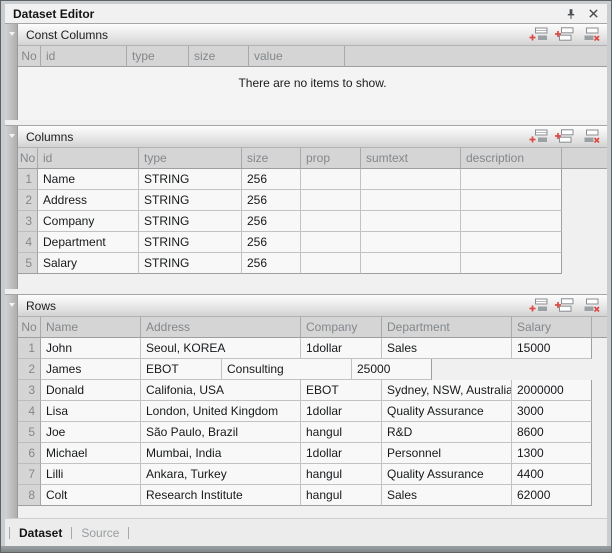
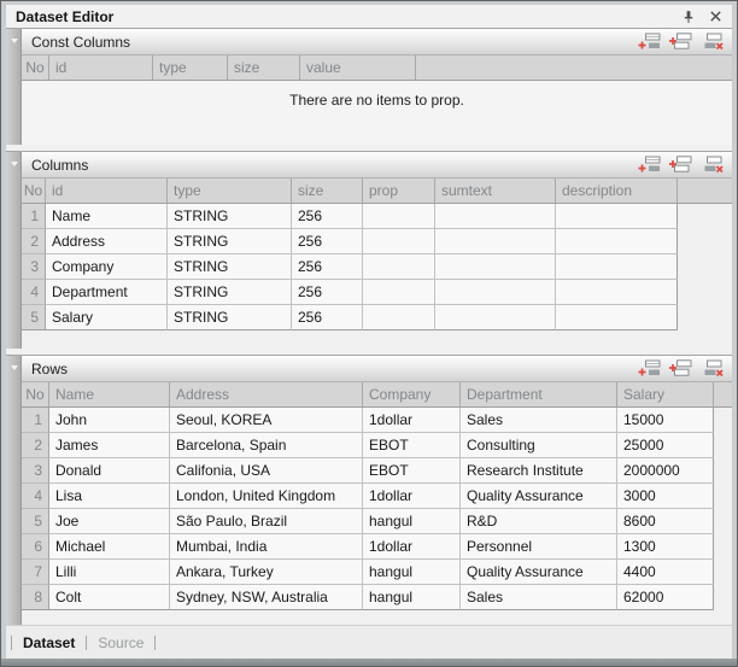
  Dataset Editor
  Const Columns
  No
  id
  type
  size
  value
- There are no items to show.
+ There are no items to prop.
  Columns
  No
  id
  type
  size
  prop
  sumtext
  description
  1
  Name
  STRING
  256
  2
  Address
  STRING
  256
  3
  Company
  STRING
  256
  4
  Department
  STRING
  256
  5
  Salary
  STRING
  256
  Rows
  No
  Name
  Address
  Company
  Department
  Salary
  1
  John
  Seoul, KOREA
  1dollar
  Sales
  15000
  2
  James
+ Barcelona, Spain
  EBOT
  Consulting
  25000
  3
  Donald
  Califonia, USA
  EBOT
- Sydney, NSW, Australia
+ Research Institute
  2000000
  4
  Lisa
  London, United Kingdom
  1dollar
  Quality Assurance
  3000
  5
  Joe
  São Paulo, Brazil
  hangul
  R&D
  8600
  6
  Michael
  Mumbai, India
  1dollar
  Personnel
  1300
  7
  Lilli
  Ankara, Turkey
  hangul
  Quality Assurance
  4400
  8
  Colt
- Research Institute
+ Sydney, NSW, Australia
  hangul
  Sales
  62000
  Dataset
  Source
